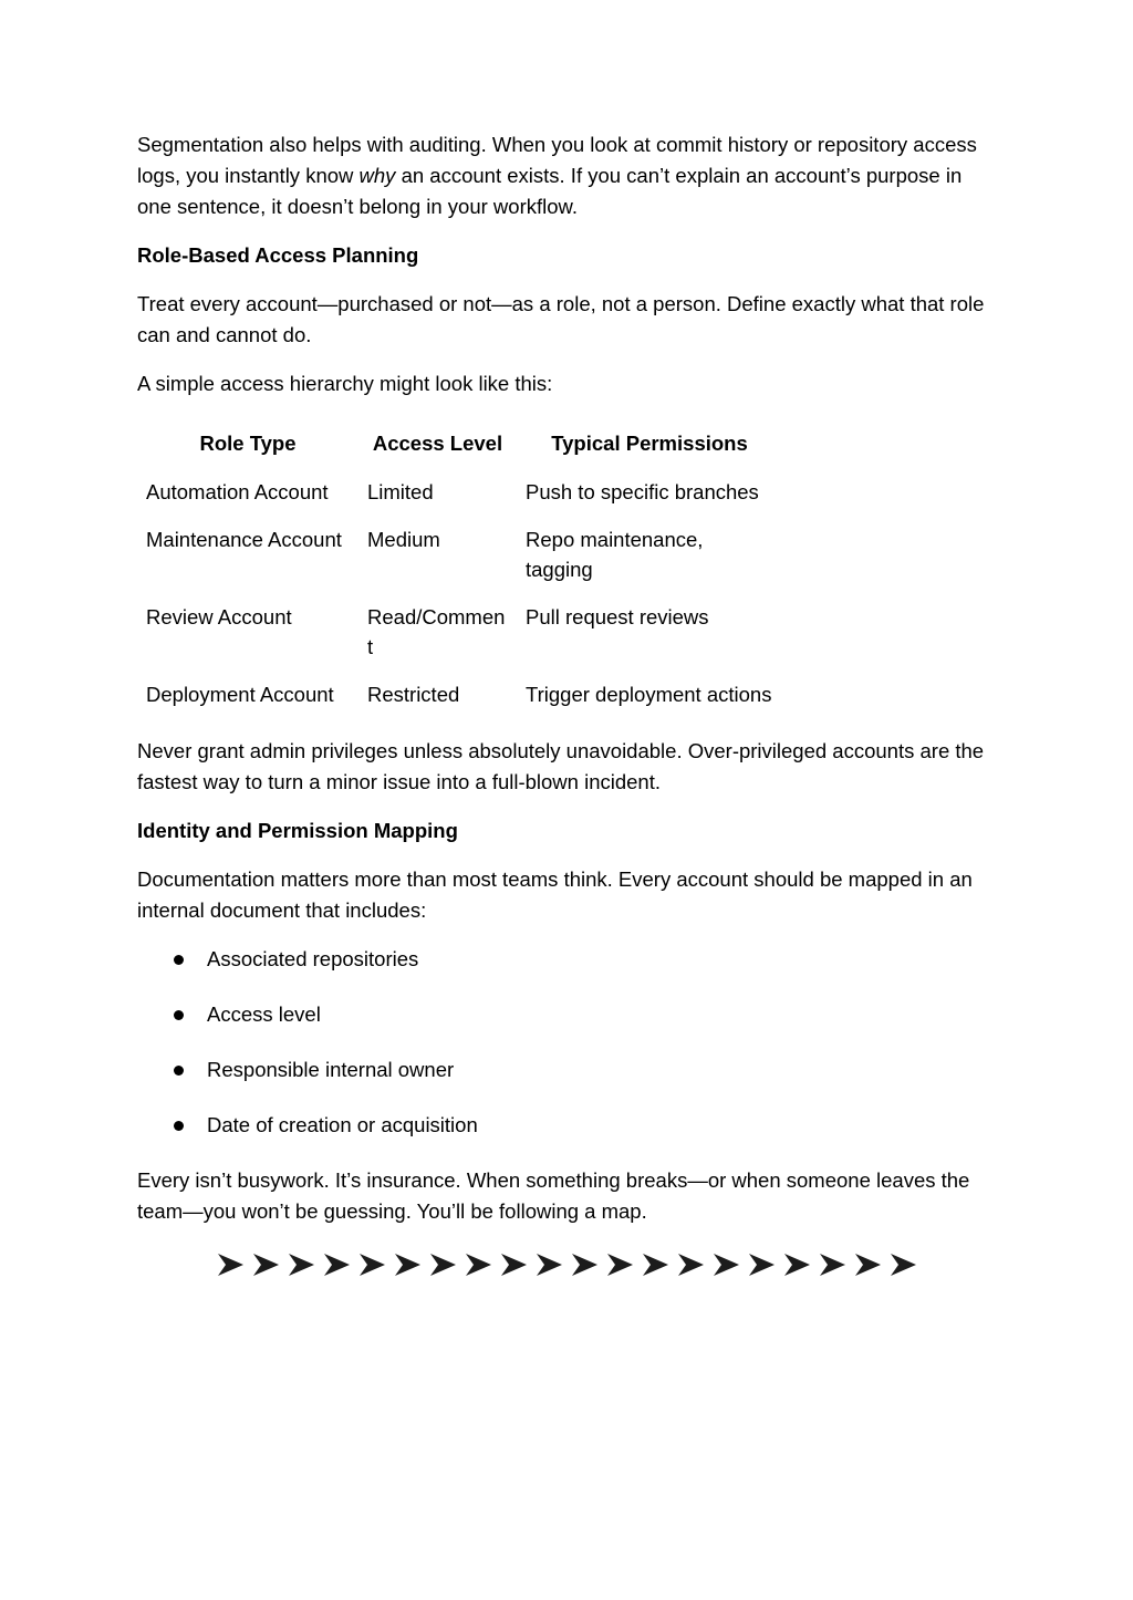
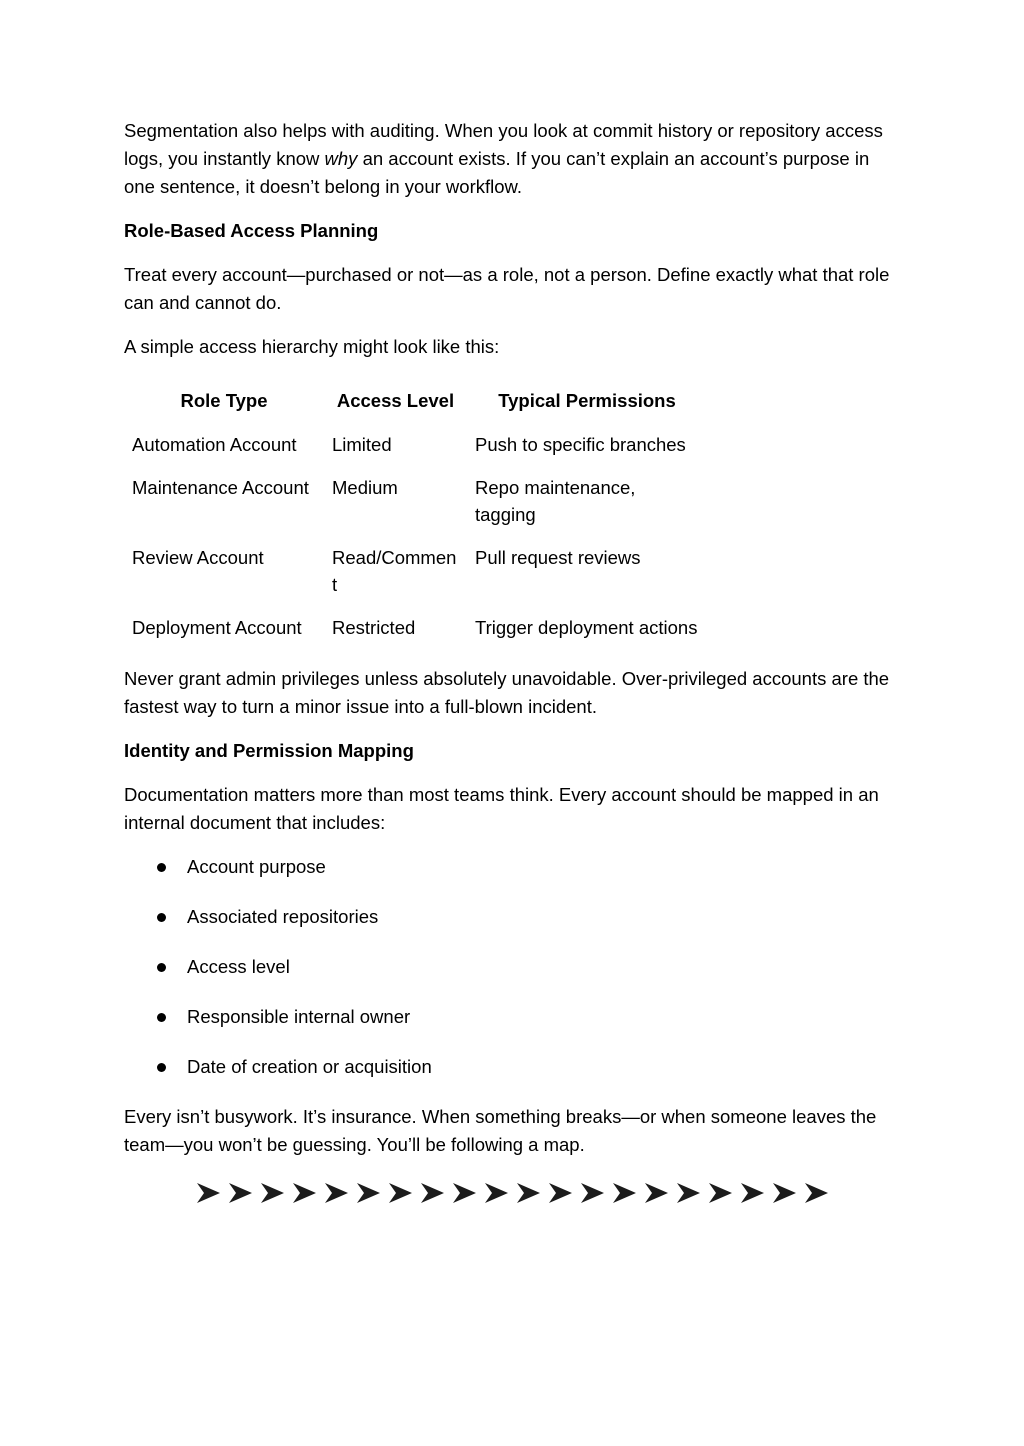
  Segmentation also helps with auditing. When you look at commit history or repository access logs, you instantly know why an account exists. If you can’t explain an account’s purpose in one sentence, it doesn’t belong in your workflow.
  Role-Based Access Planning
  Treat every account—purchased or not—as a role, not a person. Define exactly what that role can and cannot do.
  A simple access hierarchy might look like this:
  Role Type	Access Level	Typical Permissions
  Automation Account	Limited	Push to specific branches
  Maintenance Account	Medium	Repo maintenance, tagging
  Review Account	Read/Comment	Pull request reviews
  Deployment Account	Restricted	Trigger deployment actions
  Never grant admin privileges unless absolutely unavoidable. Over-privileged accounts are the fastest way to turn a minor issue into a full-blown incident.
  Identity and Permission Mapping
  Documentation matters more than most teams think. Every account should be mapped in an internal document that includes:
+ Account purpose
  Associated repositories
  Access level
  Responsible internal owner
  Date of creation or acquisition
  Every isn’t busywork. It’s insurance. When something breaks—or when someone leaves the team—you won’t be guessing. You’ll be following a map.
